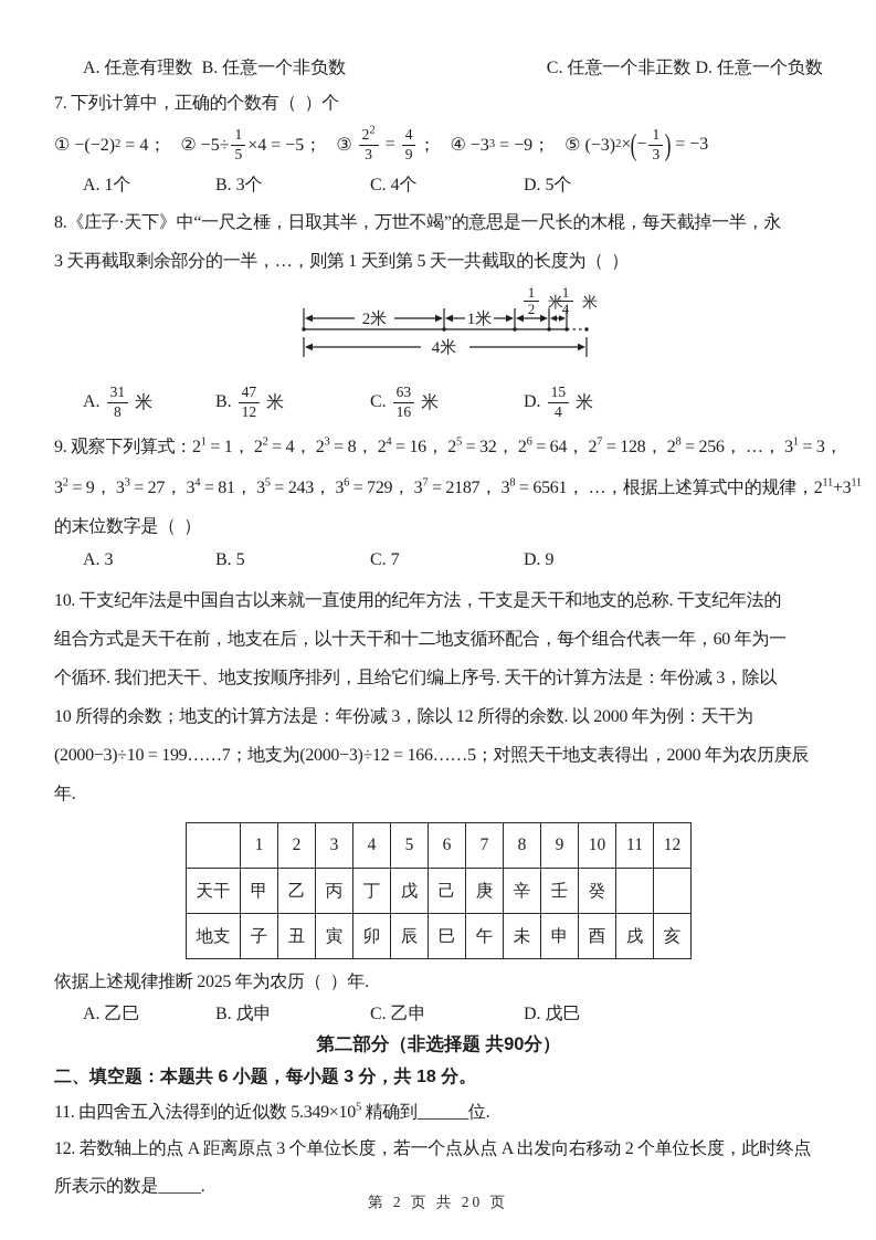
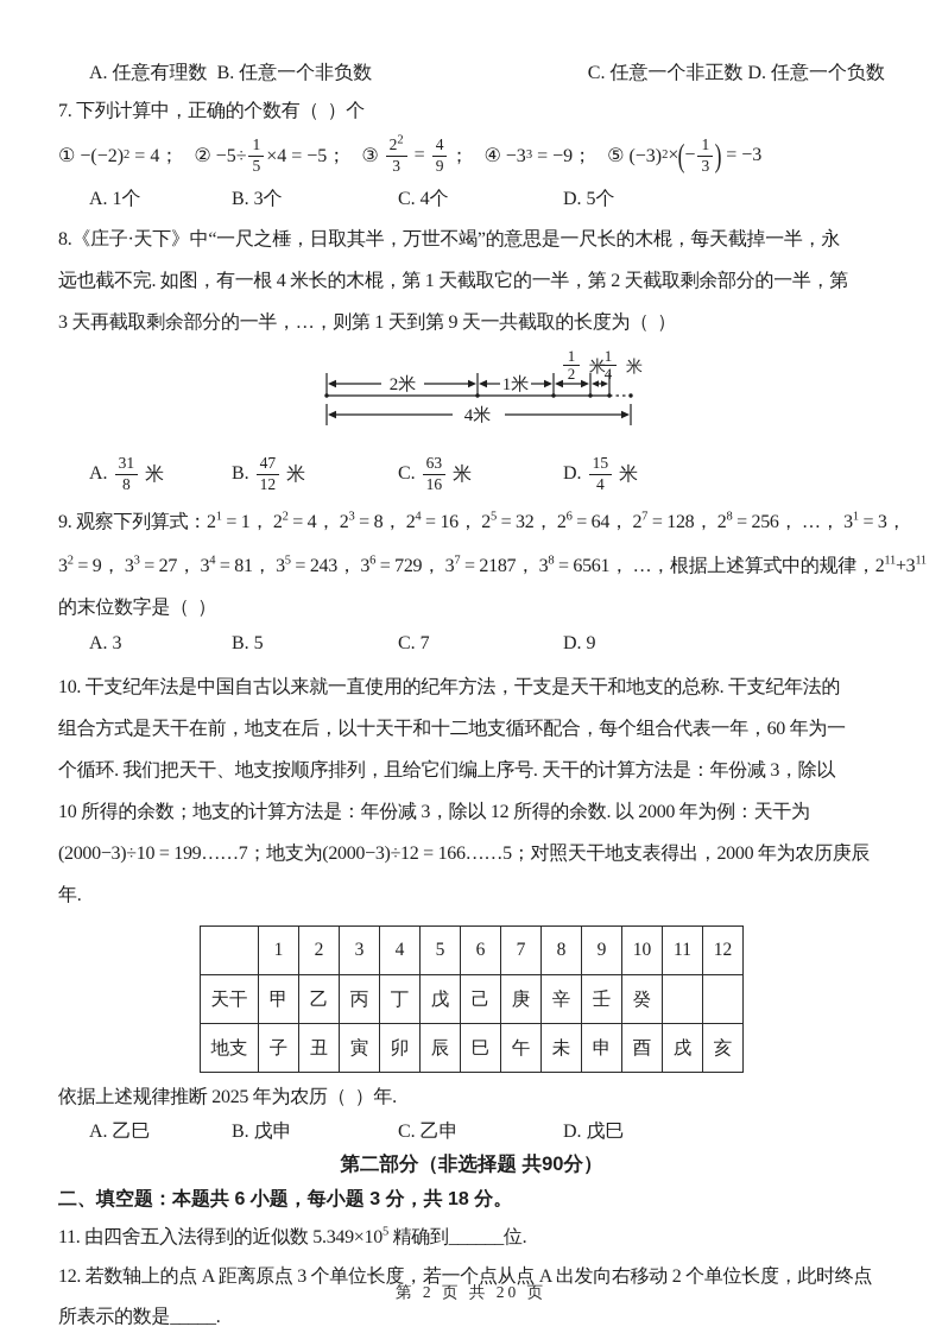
  A. 任意有理数
  B. 任意一个非负数
  C. 任意一个非正数
  D. 任意一个负数
  7. 下列计算中，正确的个数有（ ）个
  ① −(−2)
  2
  = 4；
  ② −5÷
  1
  5
  ×4 = −5；
  ③
  22
  3
  =
  4
  9
  ；
  ④ −3
  3
  = −9；
  ⑤ (−3)
  2
  ×
  (
  −
  1
  3
  )
  = −3
  A. 1个
  B. 3个
  C. 4个
  D. 5个
  8.《庄子·天下》中“一尺之棰，日取其半，万世不竭”的意思是一尺长的木棍，每天截掉一半，永
+ 远也截不完. 如图，有一根 4 米长的木棍，第 1 天截取它的一半，第 2 天截取剩余部分的一半，第
- 3 天再截取剩余部分的一半，…，则第 1 天到第 5 天一共截取的长度为（ ）
+ 3 天再截取剩余部分的一半，…，则第 1 天到第 9 天一共截取的长度为（ ）
  1
  2
  米
  1
  4
  米
  2米
  1米
  4米
  A.
  31
  8
  米
  B.
  47
  12
  米
  C.
  63
  16
  米
  D.
  15
  4
  米
  9. 观察下列算式：21 = 1， 22 = 4， 23 = 8， 24 = 16， 25 = 32， 26 = 64， 27 = 128， 28 = 256， …， 31 = 3，
  32 = 9， 33 = 27， 34 = 81， 35 = 243， 36 = 729， 37 = 2187， 38 = 6561， …，根据上述算式中的规律，211+311
  的末位数字是（ ）
  A. 3
  B. 5
  C. 7
  D. 9
  10. 干支纪年法是中国自古以来就一直使用的纪年方法，干支是天干和地支的总称. 干支纪年法的
  组合方式是天干在前，地支在后，以十天干和十二地支循环配合，每个组合代表一年，60 年为一
  个循环. 我们把天干、地支按顺序排列，且给它们编上序号. 天干的计算方法是：年份减 3，除以
  10 所得的余数；地支的计算方法是：年份减 3，除以 12 所得的余数. 以 2000 年为例：天干为
  (2000−3)÷10 = 199……7；地支为(2000−3)÷12 = 166……5；对照天干地支表得出，2000 年为农历庚辰
  年.
  	1	2	3	4	5	6	7	8	9	10	11	12
  天干	甲	乙	丙	丁	戊	己	庚	辛	壬	癸
  地支	子	丑	寅	卯	辰	巳	午	未	申	酉	戌	亥
  依据上述规律推断 2025 年为农历（ ）年.
  A. 乙巳
  B. 戊申
  C. 乙申
  D. 戊巳
  第二部分（非选择题 共90分）
  二、填空题：本题共 6 小题，每小题 3 分，共 18 分。
  11. 由四舍五入法得到的近似数 5.349×105 精确到______位.
  12. 若数轴上的点 A 距离原点 3 个单位长度，若一个点从点 A 出发向右移动 2 个单位长度，此时终点
  所表示的数是_____.
  第 2 页 共 20 页
